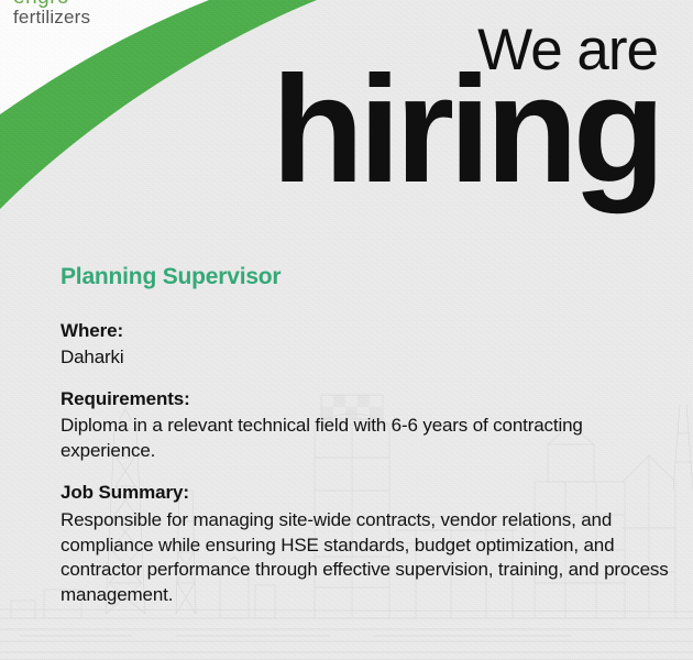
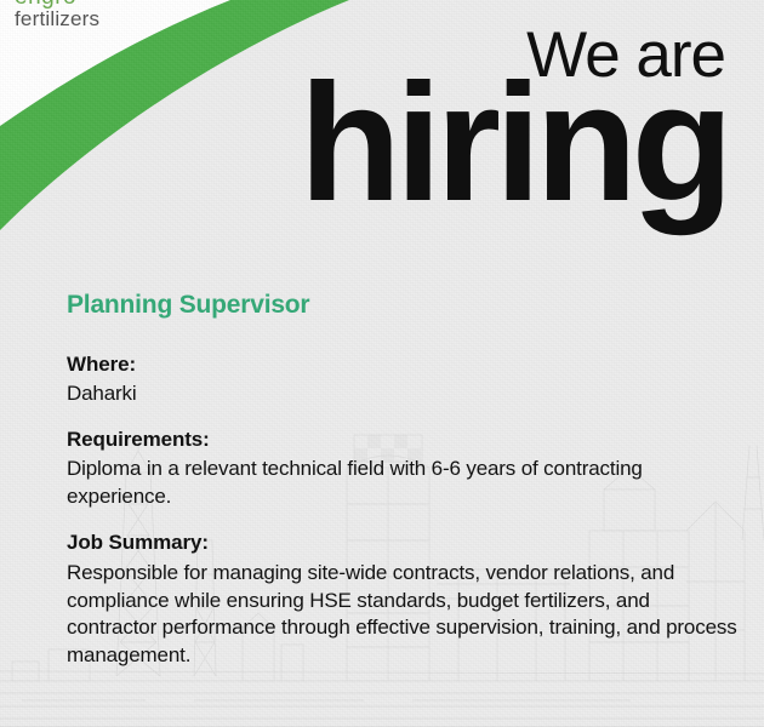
  fertilizers
  We are
  hiring
  Planning Supervisor
  Where:
  Daharki
  Requirements:
  Diploma in a relevant technical field with 6-6 years of contracting experience.
  Job Summary:
- Responsible for managing site-wide contracts, vendor relations, and compliance while ensuring HSE standards, budget optimization, and contractor performance through effective supervision, training, and process management.
+ Responsible for managing site-wide contracts, vendor relations, and compliance while ensuring HSE standards, budget fertilizers, and contractor performance through effective supervision, training, and process management.
